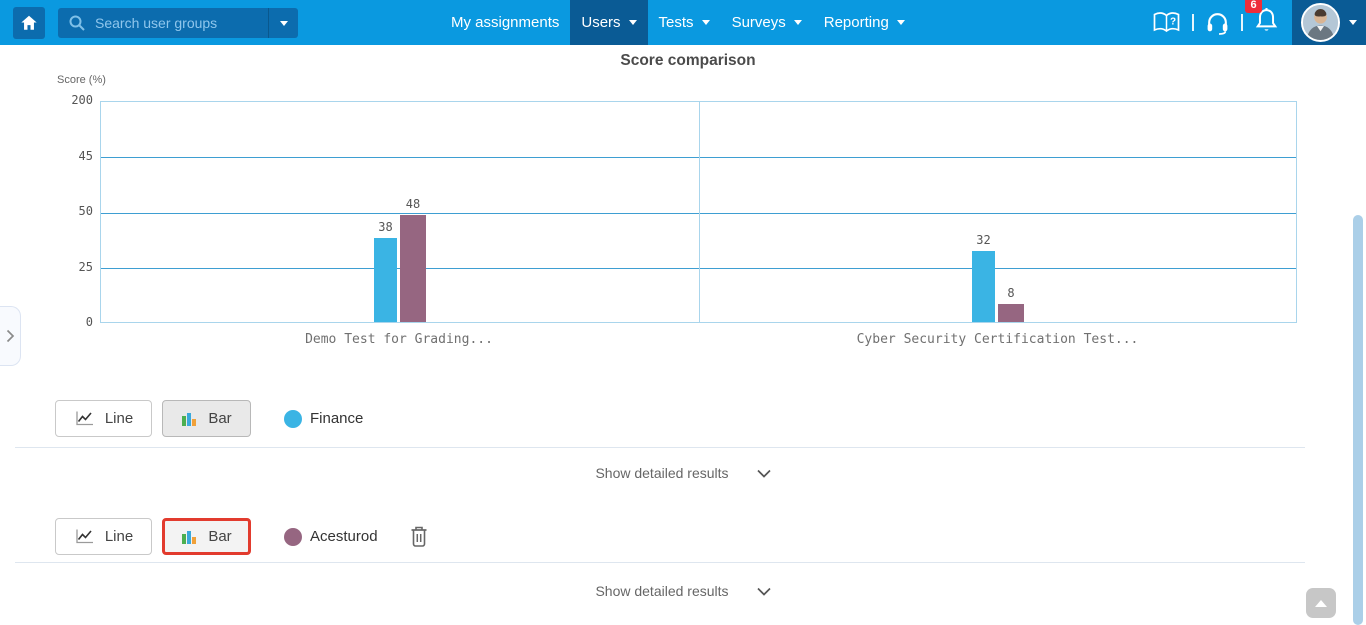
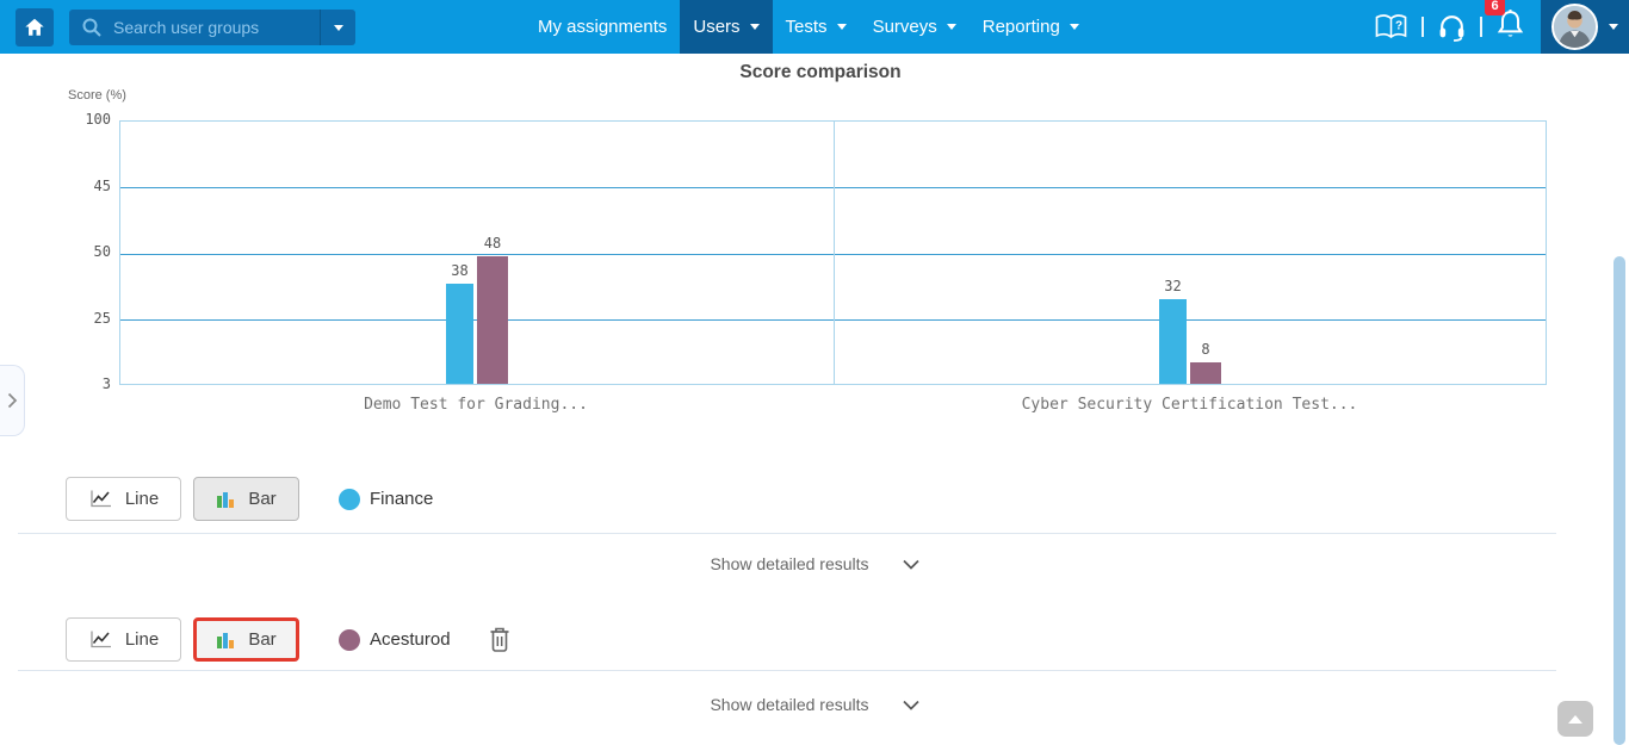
  Search user groups
  My assignments
  Users
  Tests
  Surveys
  Reporting
  ?
  6
  Score comparison
  Score (%)
- 200
+ 100
  45
  50
  25
- 0
+ 3
  38
  48
  32
  8
  Demo Test for Grading...
  Cyber Security Certification Test...
  Line
  Bar
  Finance
  Show detailed results
  Line
  Bar
  Acesturod
  Show detailed results
